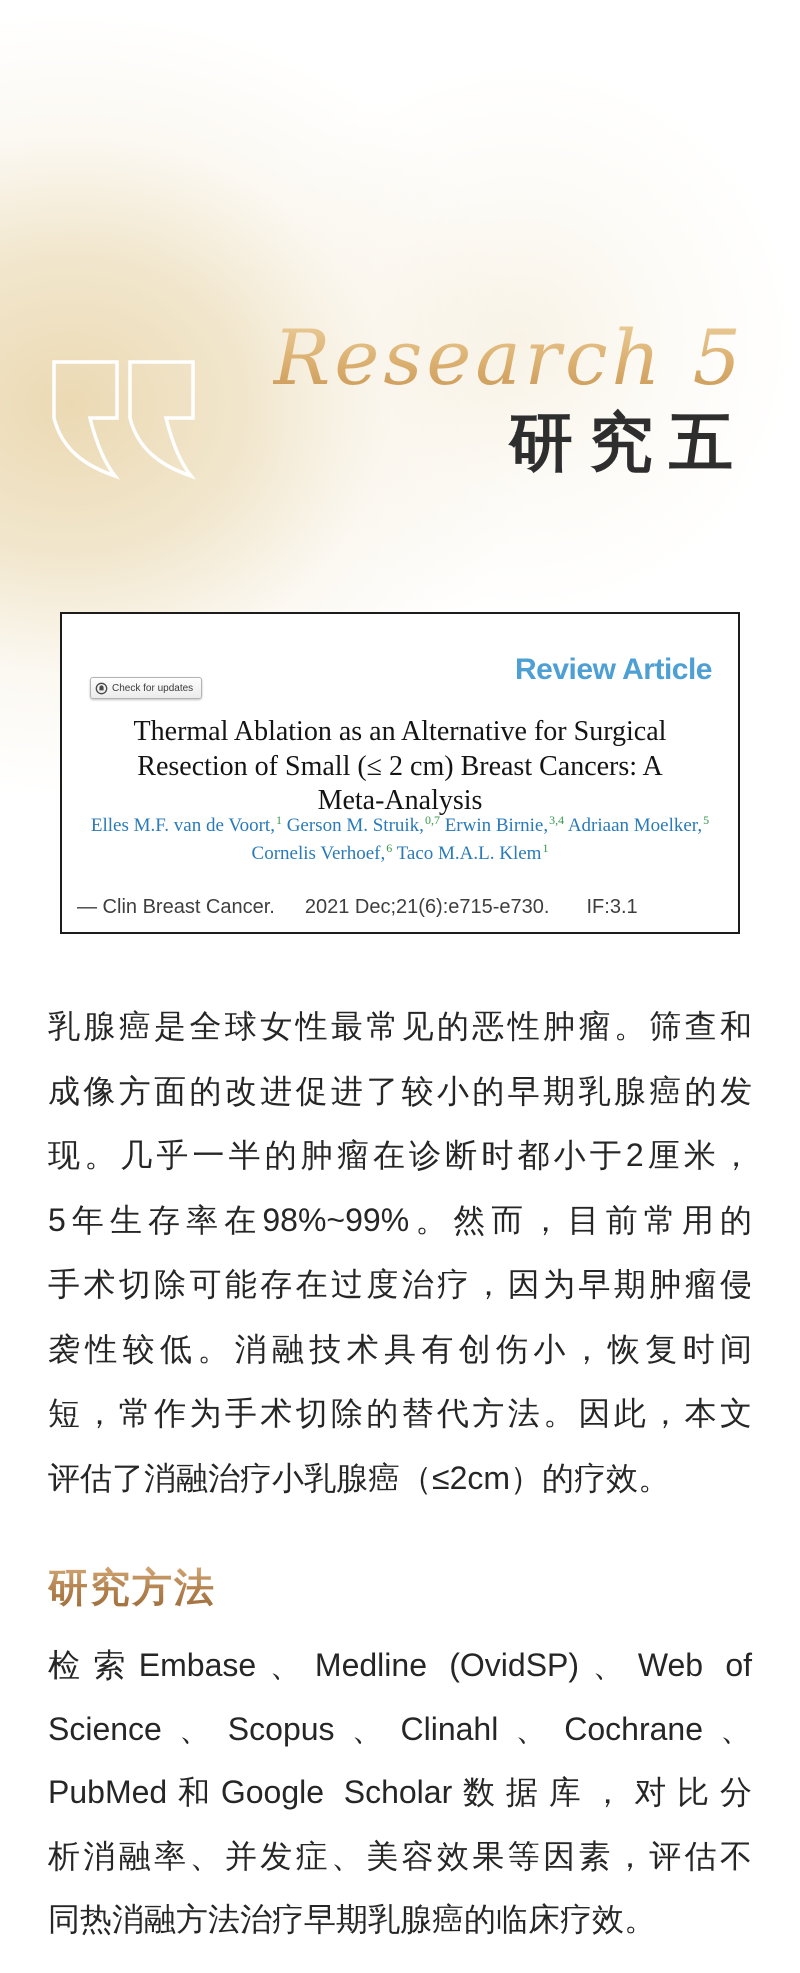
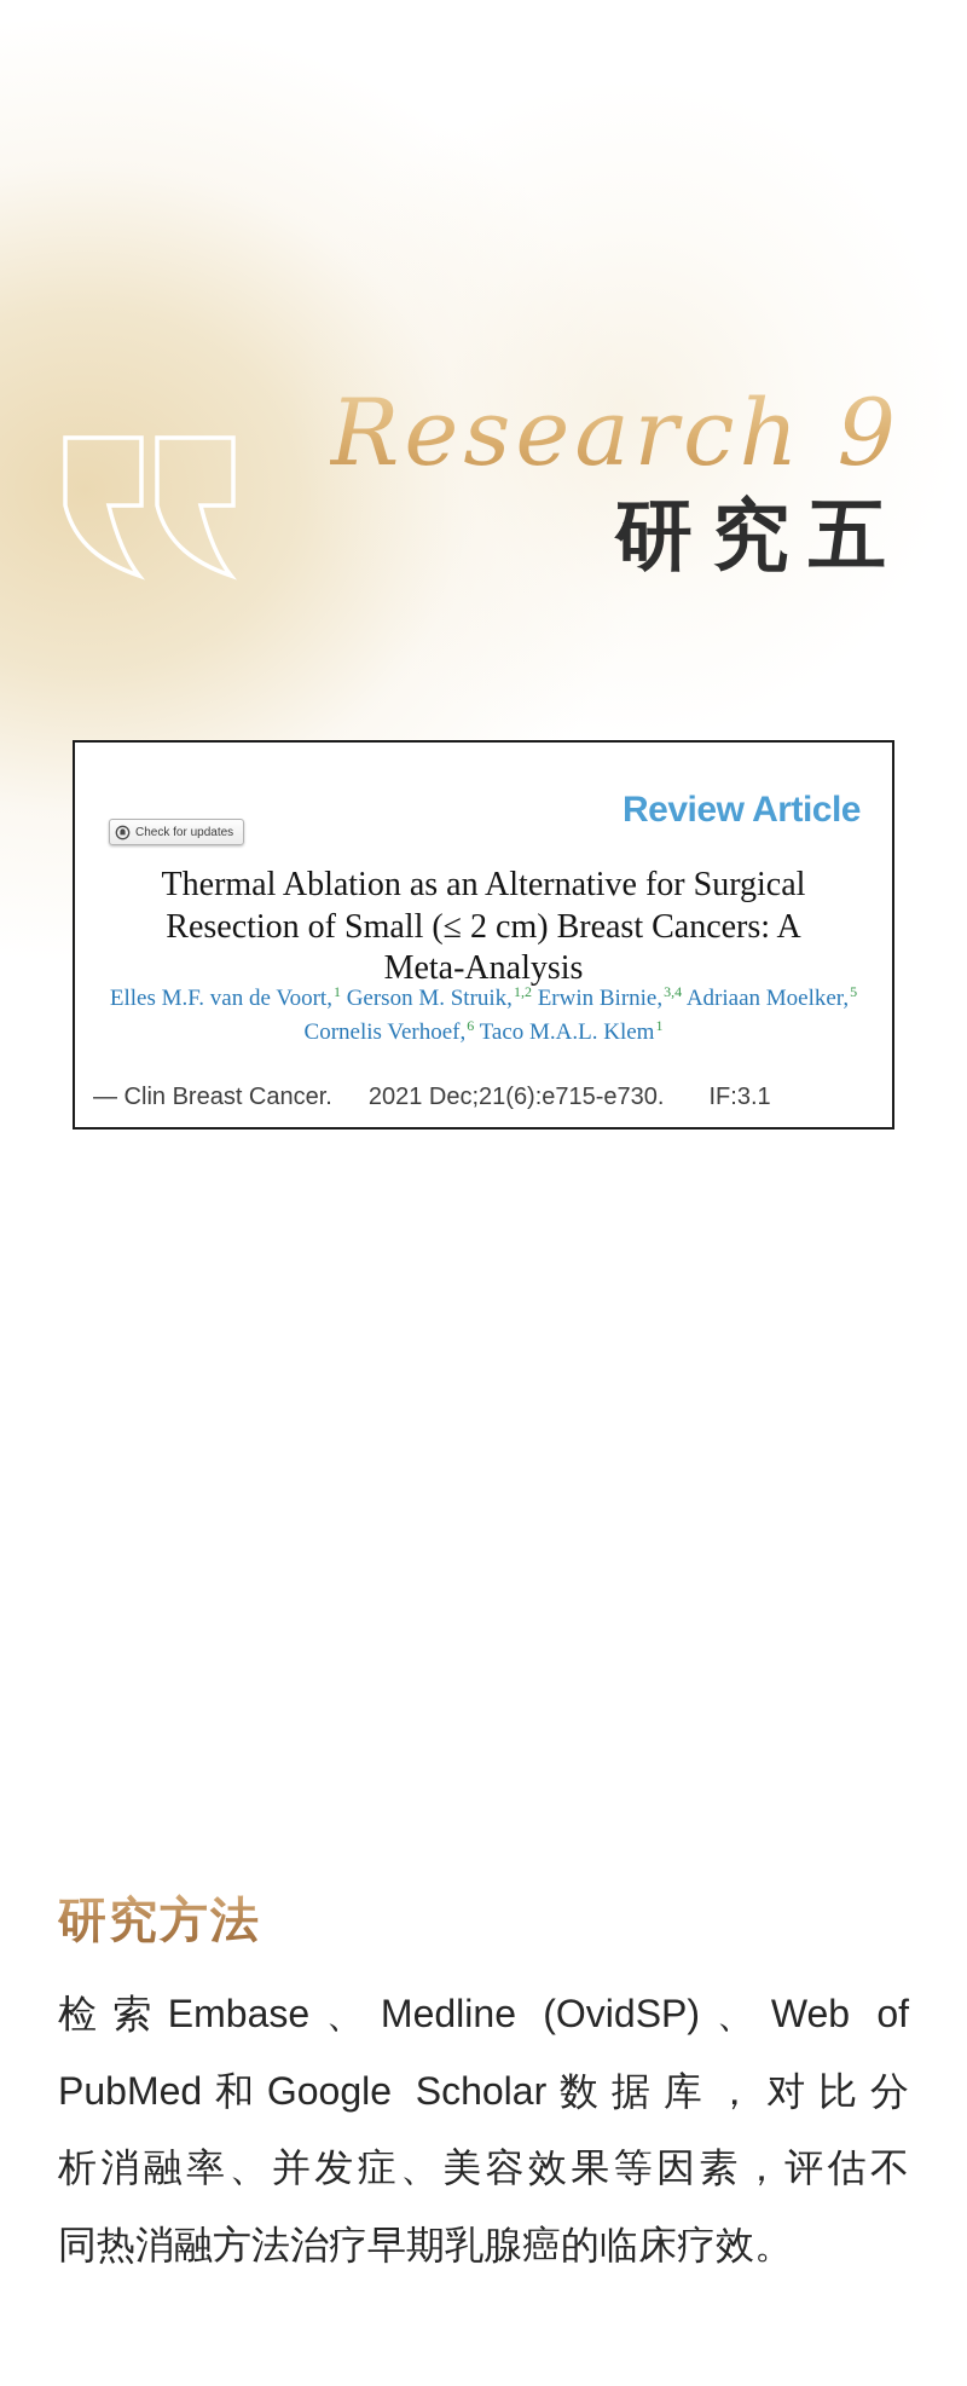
- Research 5
+ Research 9
  研究五
  Check for updates
  Review Article
  Thermal Ablation as an Alternative for Surgical
  Resection of Small (≤ 2 cm) Breast Cancers: A
  Meta-Analysis
- Elles M.F. van de Voort,1 Gerson M. Struik,0,7 Erwin Birnie,3,4 Adriaan Moelker,5
+ Elles M.F. van de Voort,1 Gerson M. Struik,1,2 Erwin Birnie,3,4 Adriaan Moelker,5
  Cornelis Verhoef,6 Taco M.A.L. Klem1
  — Clin Breast Cancer.
  2021 Dec;21(6):e715-e730.
  IF:3.1
- 乳腺癌是全球女性最常见的恶性肿瘤。筛查和
- 成像方面的改进促进了较小的早期乳腺癌的发
- 现。几乎一半的肿瘤在诊断时都小于2厘米，
- 5年生存率在98%~99%。然而，目前常用的
- 手术切除可能存在过度治疗，因为早期肿瘤侵
- 袭性较低。消融技术具有创伤小，恢复时间
- 短，常作为手术切除的替代方法。因此，本文
- 评估了消融治疗小乳腺癌（≤2cm）的疗效。
  研究方法
  检索Embase、Medline (OvidSP)、Web of
- Science、Scopus、Clinahl、Cochrane、
  PubMed和Google Scholar数据库，对比分
  析消融率、并发症、美容效果等因素，评估不
  同热消融方法治疗早期乳腺癌的临床疗效。
